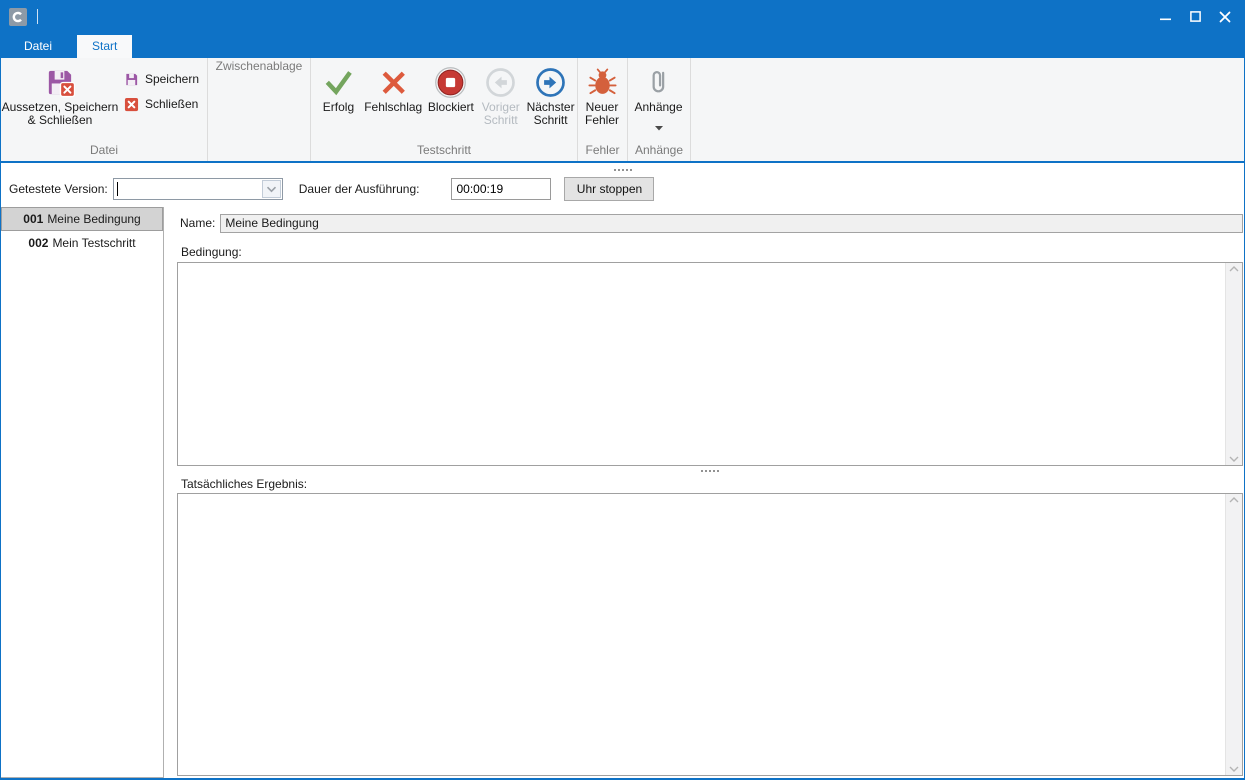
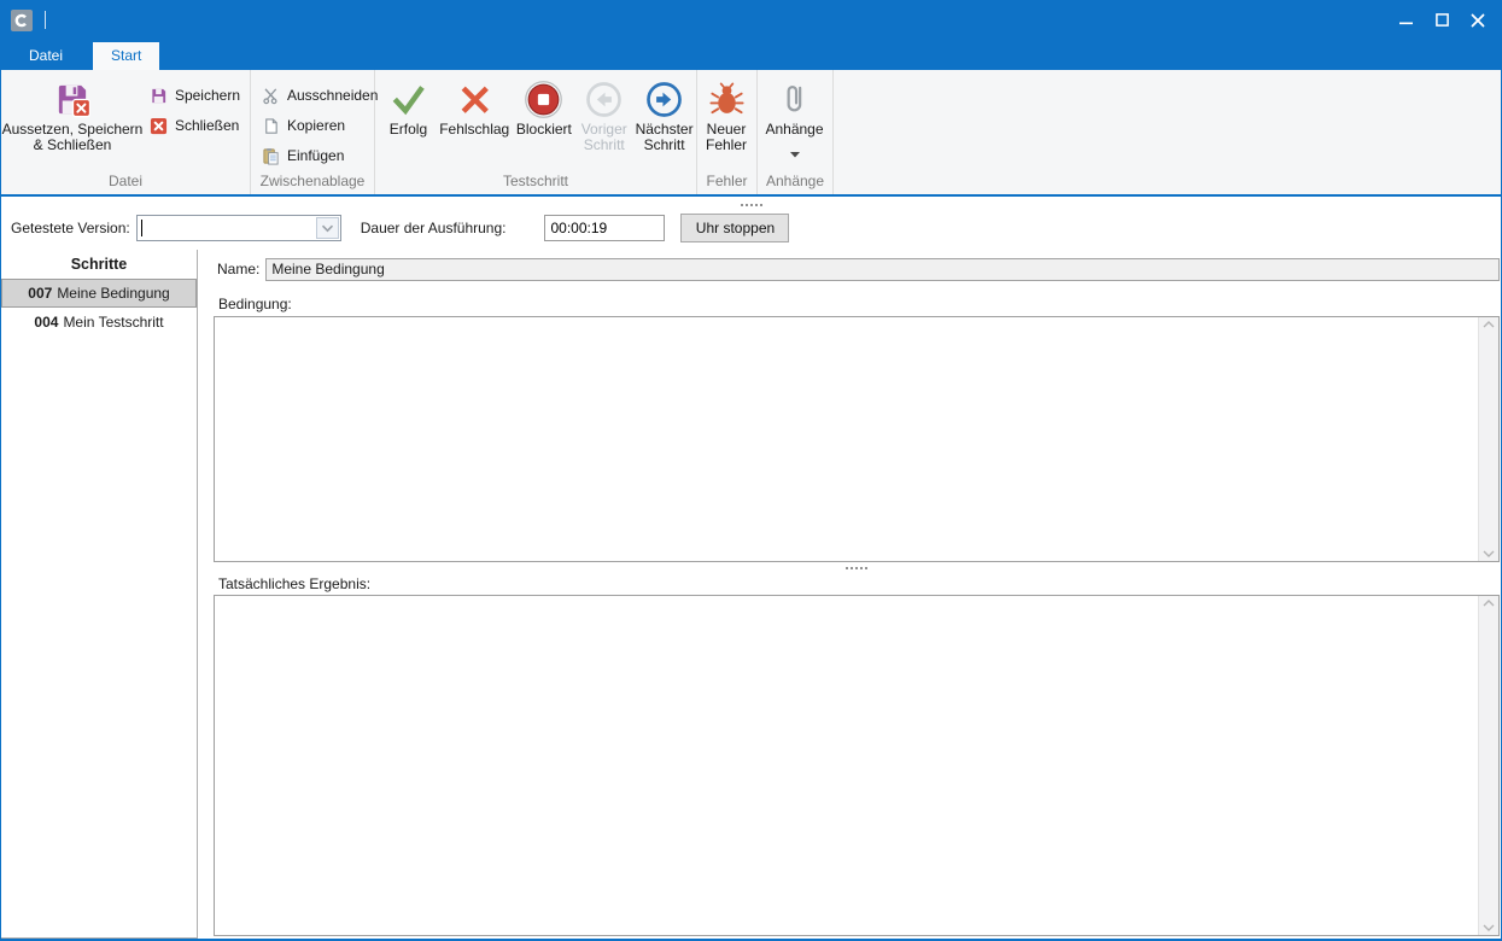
  Datei
  Start
  Aussetzen, Speichern
  & Schließen
  Speichern
  Schließen
  Datei
+ Ausschneiden
+ Kopieren
+ Einfügen
  Zwischenablage
  Erfolg
  Fehlschlag
  Blockiert
  Voriger
  Schritt
  Nächster
  Schritt
  Testschritt
  Neuer
  Fehler
  Fehler
  Anhänge
  Anhänge
  Getestete Version:
  Dauer der Ausführung:
  00:00:19
  Uhr stoppen
+ Schritte
- 001 Meine Bedingung
+ 007 Meine Bedingung
- 002 Mein Testschritt
+ 004 Mein Testschritt
  Name:
  Meine Bedingung
  Bedingung:
  Tatsächliches Ergebnis:
